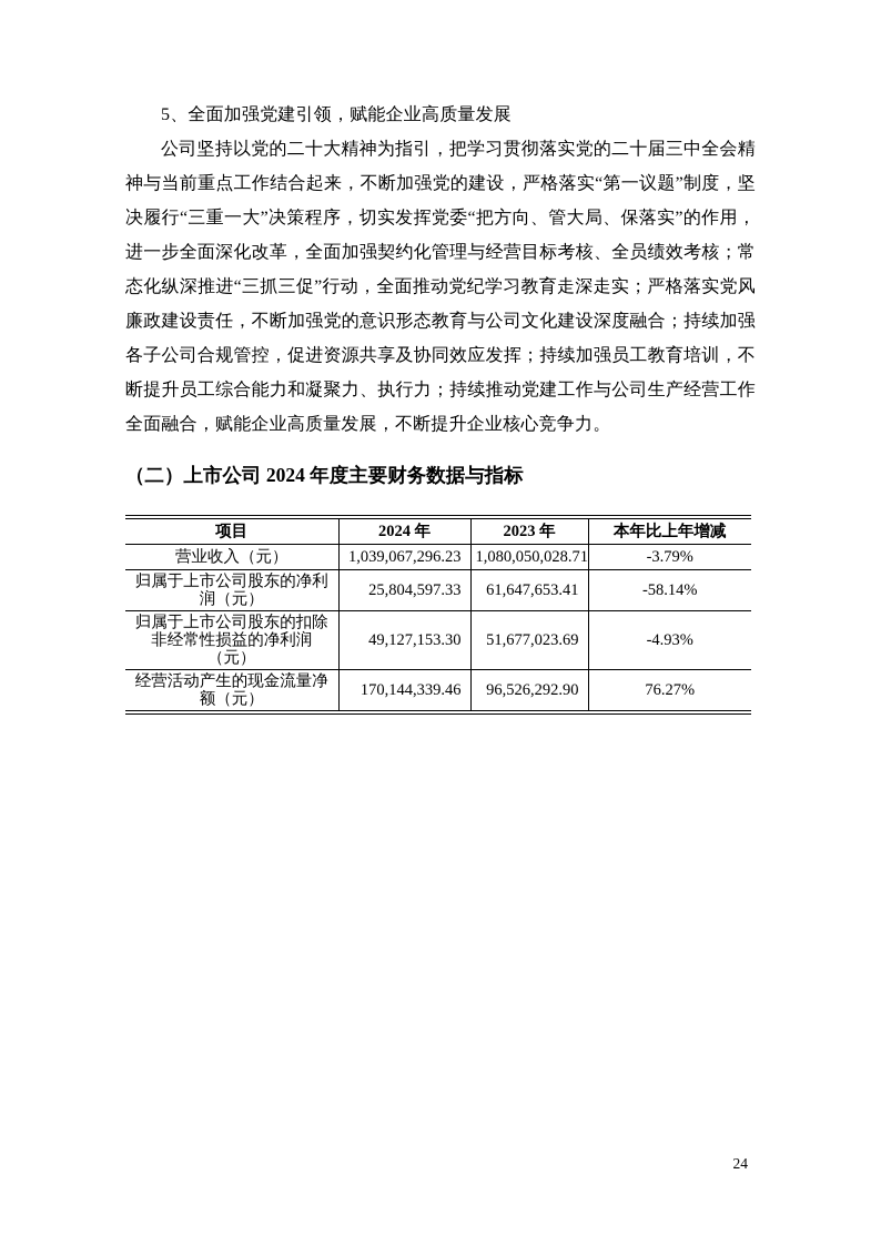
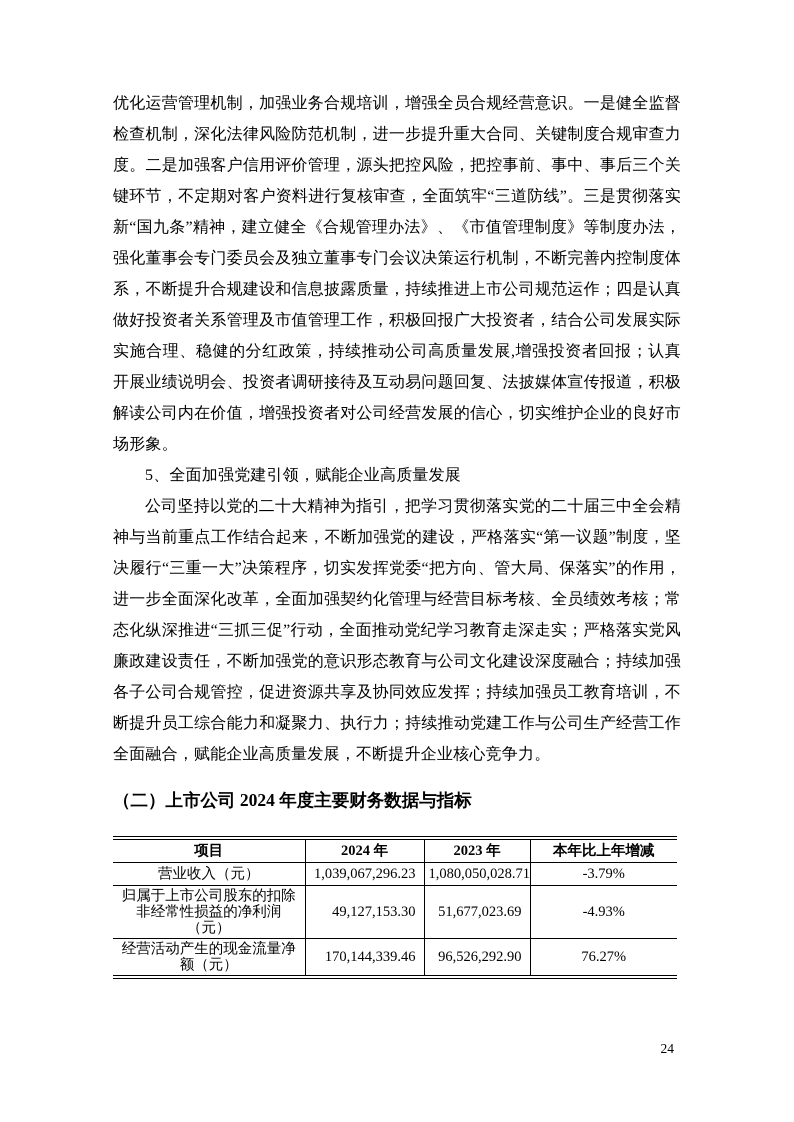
+ 优化运营管理机制，加强业务合规培训，增强全员合规经营意识。一是健全监督检查机制，深化法律风险防范机制，进一步提升重大合同、关键制度合规审查力度。二是加强客户信用评价管理，源头把控风险，把控事前、事中、事后三个关键环节，不定期对客户资料进行复核审查，全面筑牢“三道防线”。三是贯彻落实新“国九条”精神，建立健全《合规管理办法》、《市值管理制度》等制度办法，强化董事会专门委员会及独立董事专门会议决策运行机制，不断完善内控制度体系，不断提升合规建设和信息披露质量，持续推进上市公司规范运作；四是认真做好投资者关系管理及市值管理工作，积极回报广大投资者，结合公司发展实际实施合理、稳健的分红政策，持续推动公司高质量发展,增强投资者回报；认真开展业绩说明会、投资者调研接待及互动易问题回复、法披媒体宣传报道，积极解读公司内在价值，增强投资者对公司经营发展的信心，切实维护企业的良好市场形象。
  5、全面加强党建引领，赋能企业高质量发展
  公司坚持以党的二十大精神为指引，把学习贯彻落实党的二十届三中全会精神与当前重点工作结合起来，不断加强党的建设，严格落实“第一议题”制度，坚决履行“三重一大”决策程序，切实发挥党委“把方向、管大局、保落实”的作用，进一步全面深化改革，全面加强契约化管理与经营目标考核、全员绩效考核；常态化纵深推进“三抓三促”行动，全面推动党纪学习教育走深走实；严格落实党风廉政建设责任，不断加强党的意识形态教育与公司文化建设深度融合；持续加强各子公司合规管控，促进资源共享及协同效应发挥；持续加强员工教育培训，不断提升员工综合能力和凝聚力、执行力；持续推动党建工作与公司生产经营工作全面融合，赋能企业高质量发展，不断提升企业核心竞争力。
  （二）上市公司 2024 年度主要财务数据与指标
  项目	2024 年	2023 年	本年比上年增减
  营业收入（元）	1,039,067,296.23	1,080,050,028.71	-3.79%
- 归属于上市公司股东的净利润（元）	25,804,597.33	61,647,653.41	-58.14%
  归属于上市公司股东的扣除非经常性损益的净利润（元）	49,127,153.30	51,677,023.69	-4.93%
  经营活动产生的现金流量净额（元）	170,144,339.46	96,526,292.90	76.27%
  24
